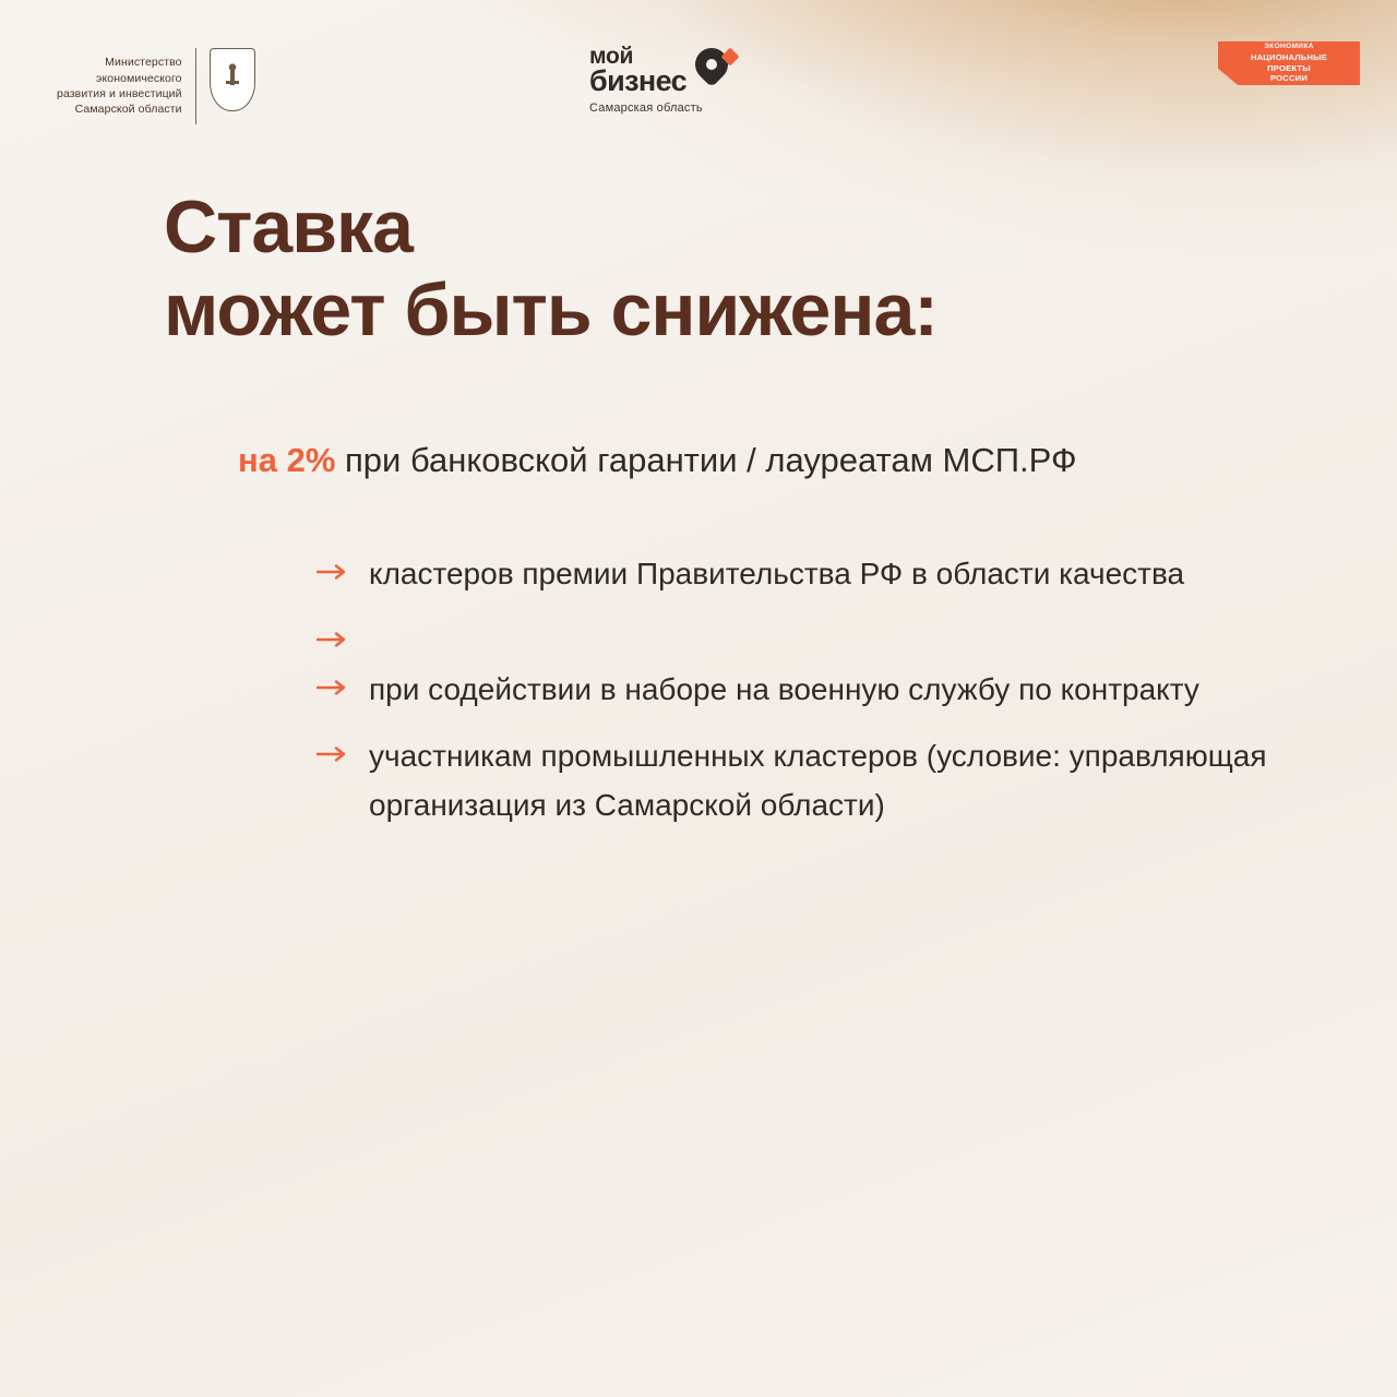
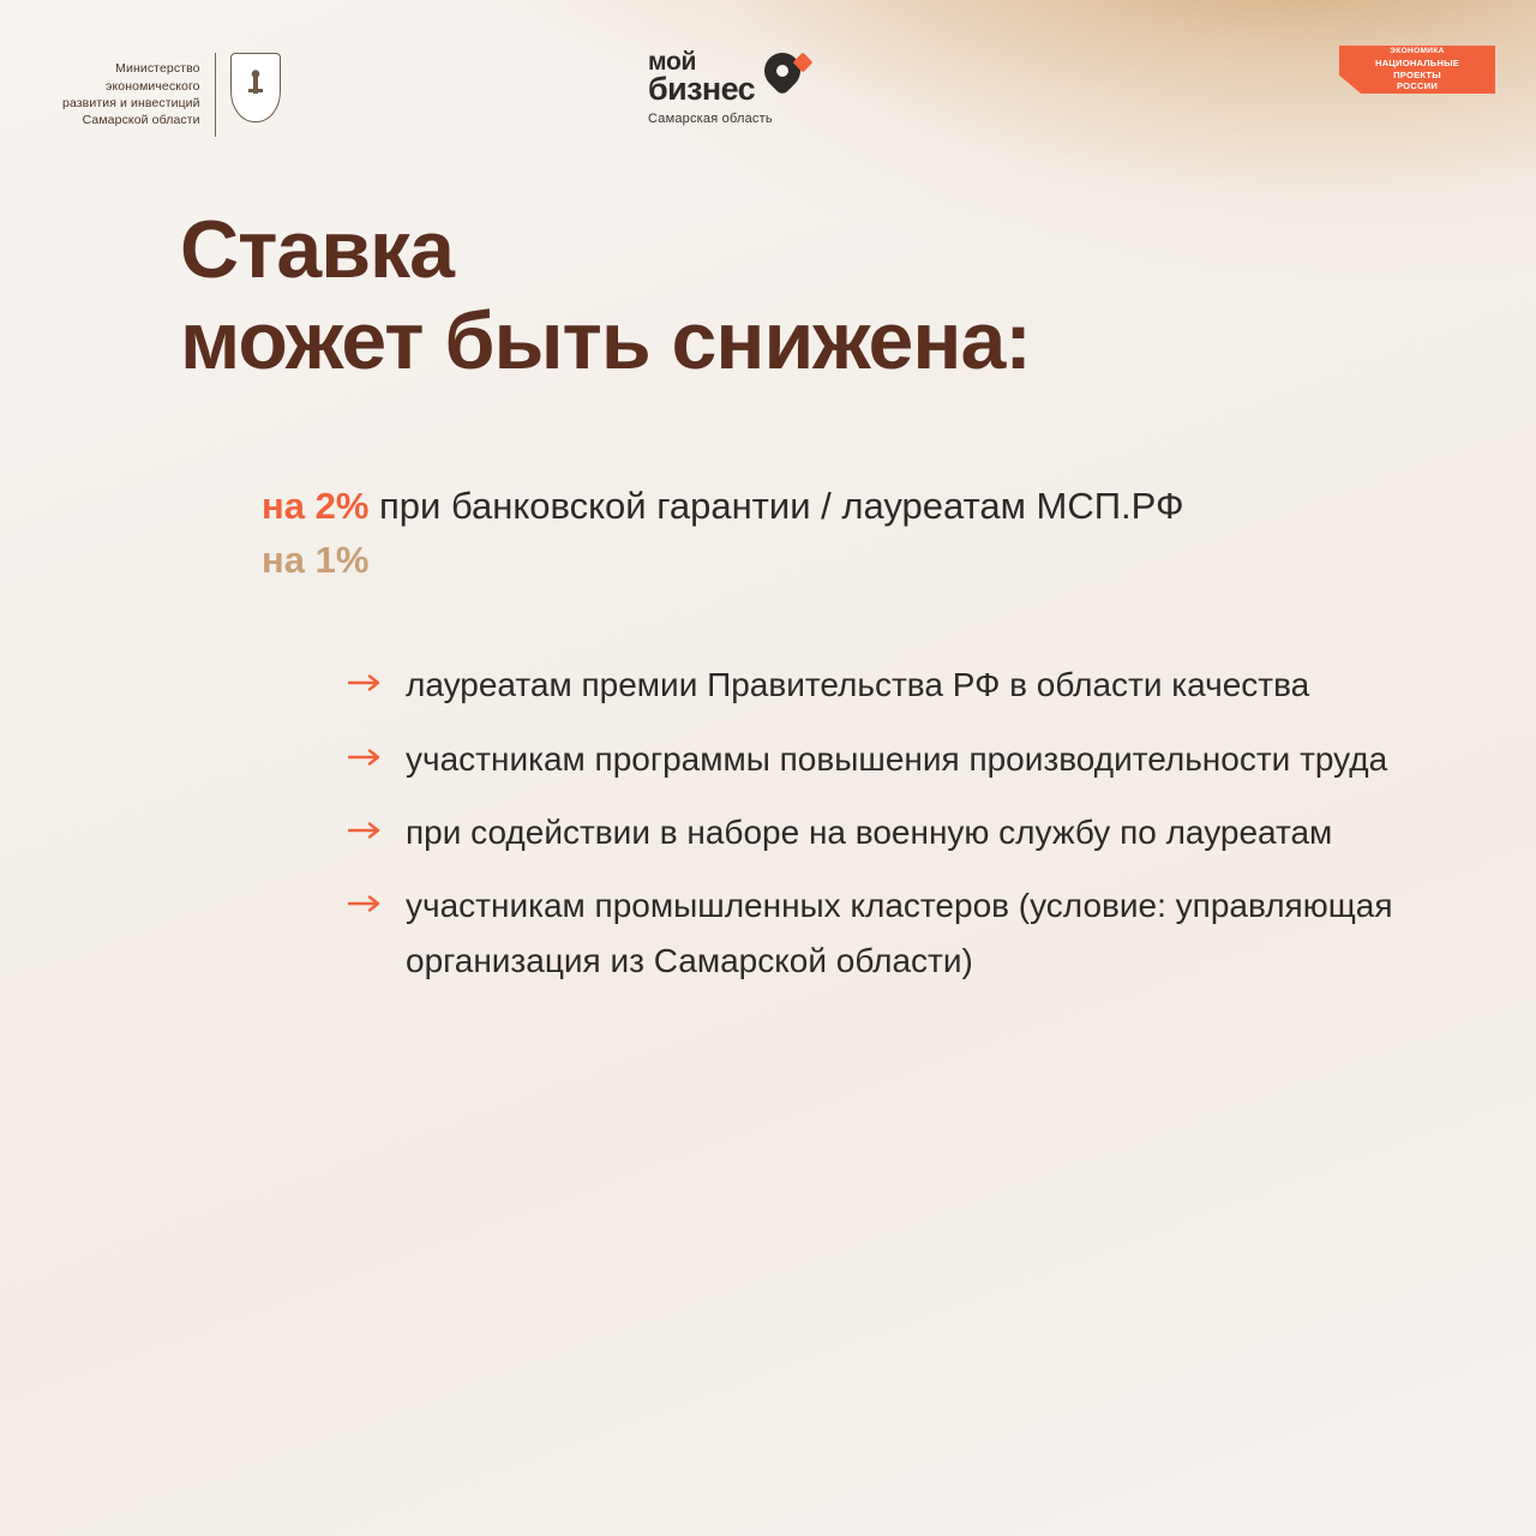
  Министерство
  экономического
  развития и инвестиций
  Самарской области
  мой
  бизнес
  Самарская область
  НАЦИОНАЛЬНЫЕ
  ПРОЕКТЫ
  РОССИИ
  Ставка
  может быть снижена:
  на 2% при банковской гарантии / лауреатам МСП.РФ
+ на 1%
- кластеров премии Правительства РФ в области качества
+ лауреатам премии Правительства РФ в области качества
+ участникам программы повышения производительности труда
- при содействии в наборе на военную службу по контракту
+ при содействии в наборе на военную службу по лауреатам
  участникам промышленных кластеров (условие: управляющая организация из Самарской области)
